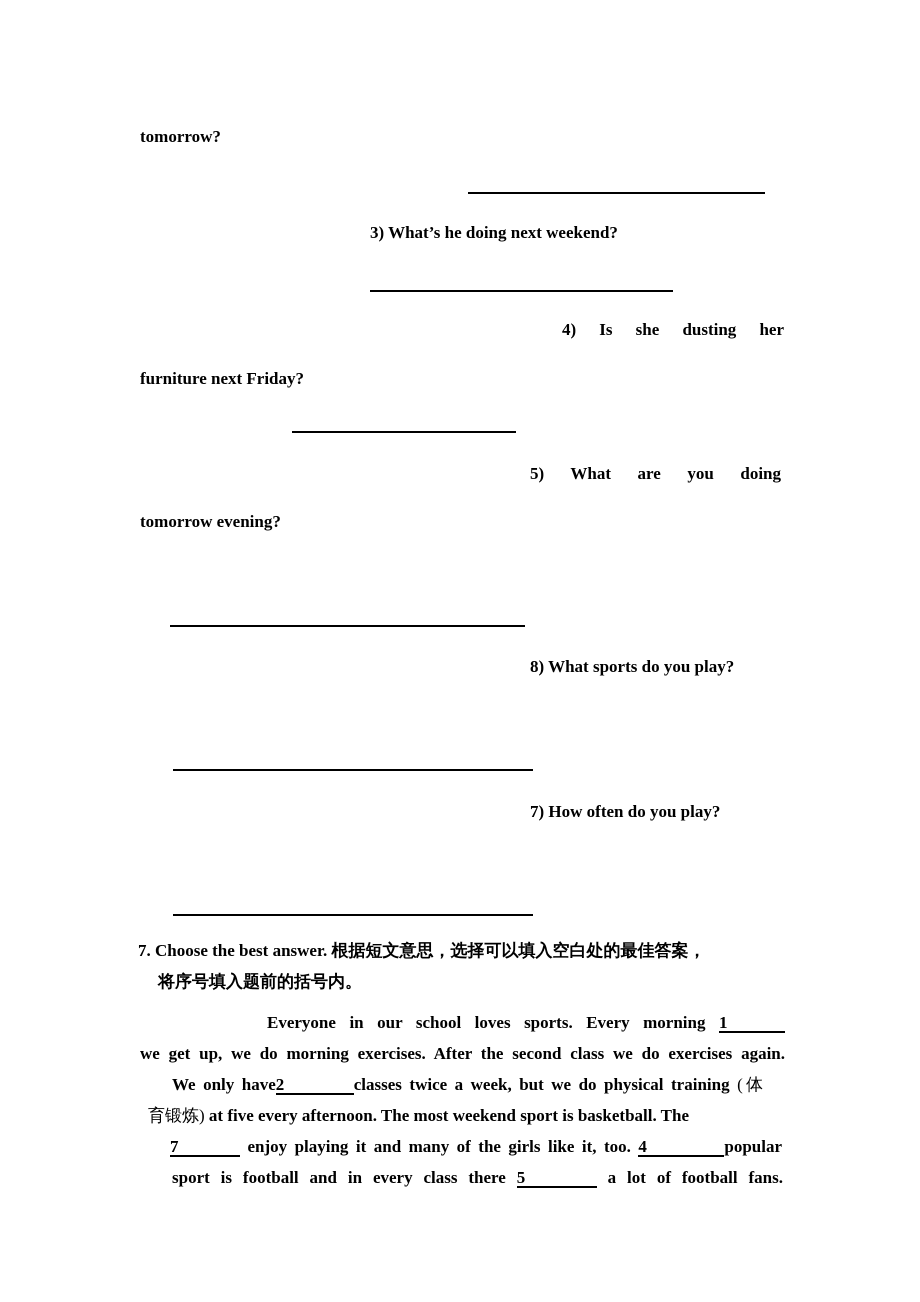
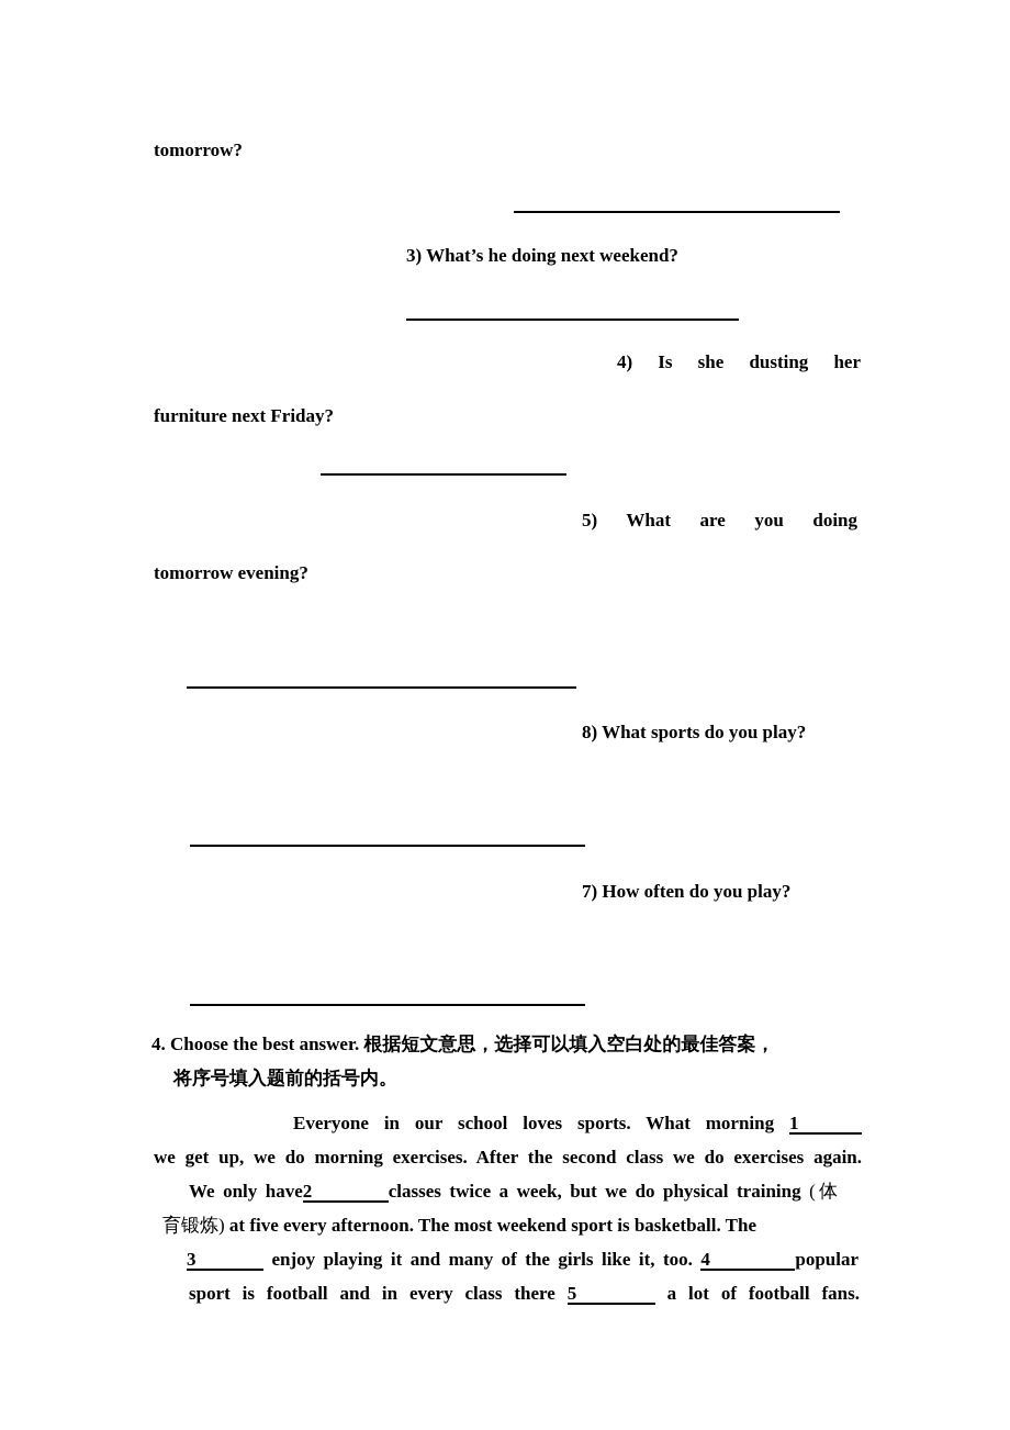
  tomorrow?
  3) What’s he doing next weekend?
  4) Is she dusting her
  furniture next Friday?
  5) What are you doing
  tomorrow evening?
  8) What sports do you play?
  7) How often do you play?
- 7. Choose the best answer. 根据短文意思，选择可以填入空白处的最佳答案，
+ 4. Choose the best answer. 根据短文意思，选择可以填入空白处的最佳答案，
  将序号填入题前的括号内。
- Everyone in our school loves sports. Every morning 1
+ Everyone in our school loves sports. What morning 1
  we get up, we do morning exercises. After the second class we do exercises again.
  We only have2 classes twice a week, but we do physical training (体
  育锻炼) at five every afternoon. The most weekend sport is basketball. The
- 7 enjoy playing it and many of the girls like it, too. 4 popular
+ 3 enjoy playing it and many of the girls like it, too. 4 popular
  sport is football and in every class there 5 a lot of football fans.
